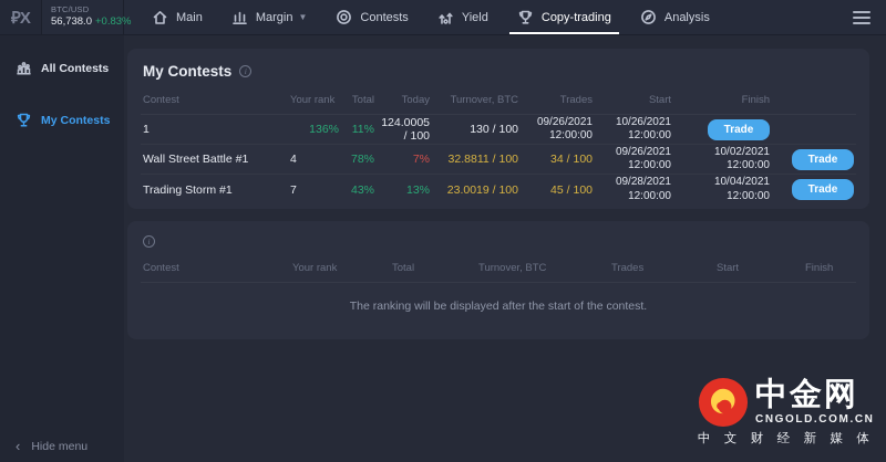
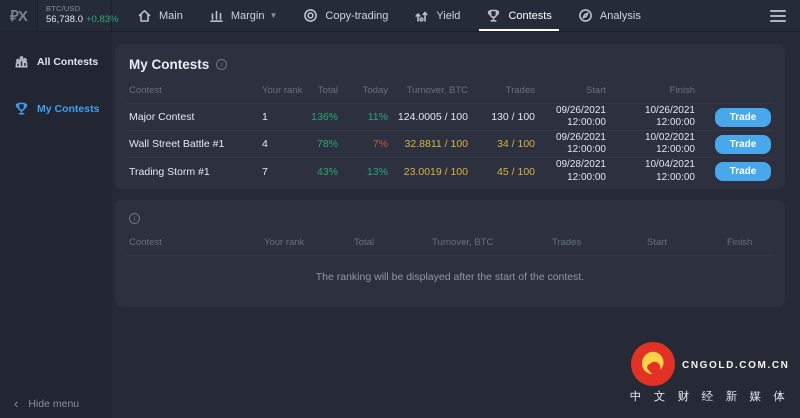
  ₽X
  BTC/USD
  56,738.0 +0.83%
  Main
  Margin
  ▼
- Contests
+ Copy-trading
  Yield
- Copy-trading
+ Contests
  Analysis
  All Contests
  My Contests
  ‹
  Hide menu
  My Contests
  i
  Contest
  Your rank
  Total
  Today
  Turnover, BTC
  Trades
  Start
  Finish
+ Major Contest
  1
  136%
  11%
  124.0005 / 100
  130 / 100
  09/26/2021
  12:00:00
  10/26/2021
  12:00:00
  Trade
  Wall Street Battle #1
  4
  78%
  7%
  32.8811 / 100
  34 / 100
  09/26/2021
  12:00:00
  10/02/2021
  12:00:00
  Trade
  Trading Storm #1
  7
  43%
  13%
  23.0019 / 100
  45 / 100
  09/28/2021
  12:00:00
  10/04/2021
  12:00:00
  Trade
  i
  Contest
  Your rank
  Total
  Turnover, BTC
  Trades
  Start
  Finish
  The ranking will be displayed after the start of the contest.
- 中金网
  CNGOLD.COM.CN
  中 文 财 经 新 媒 体
